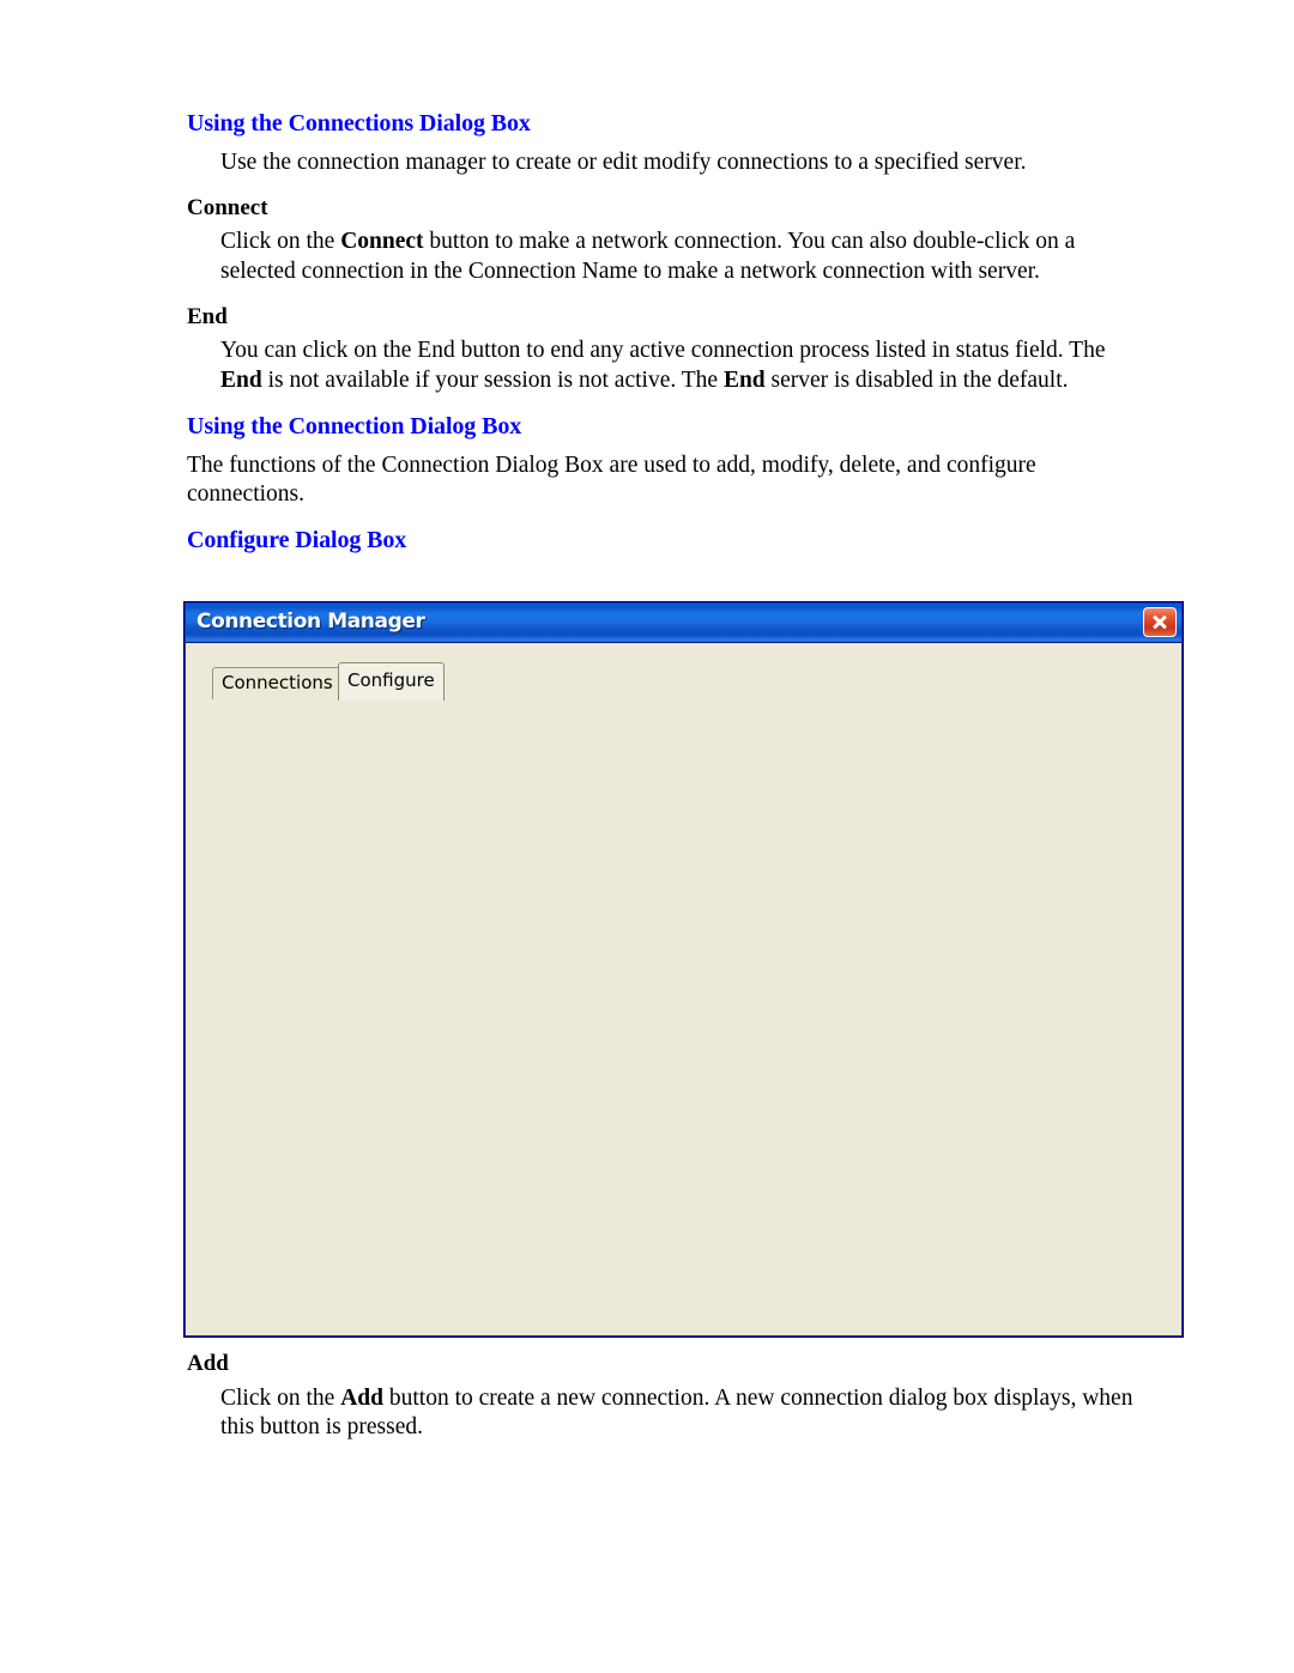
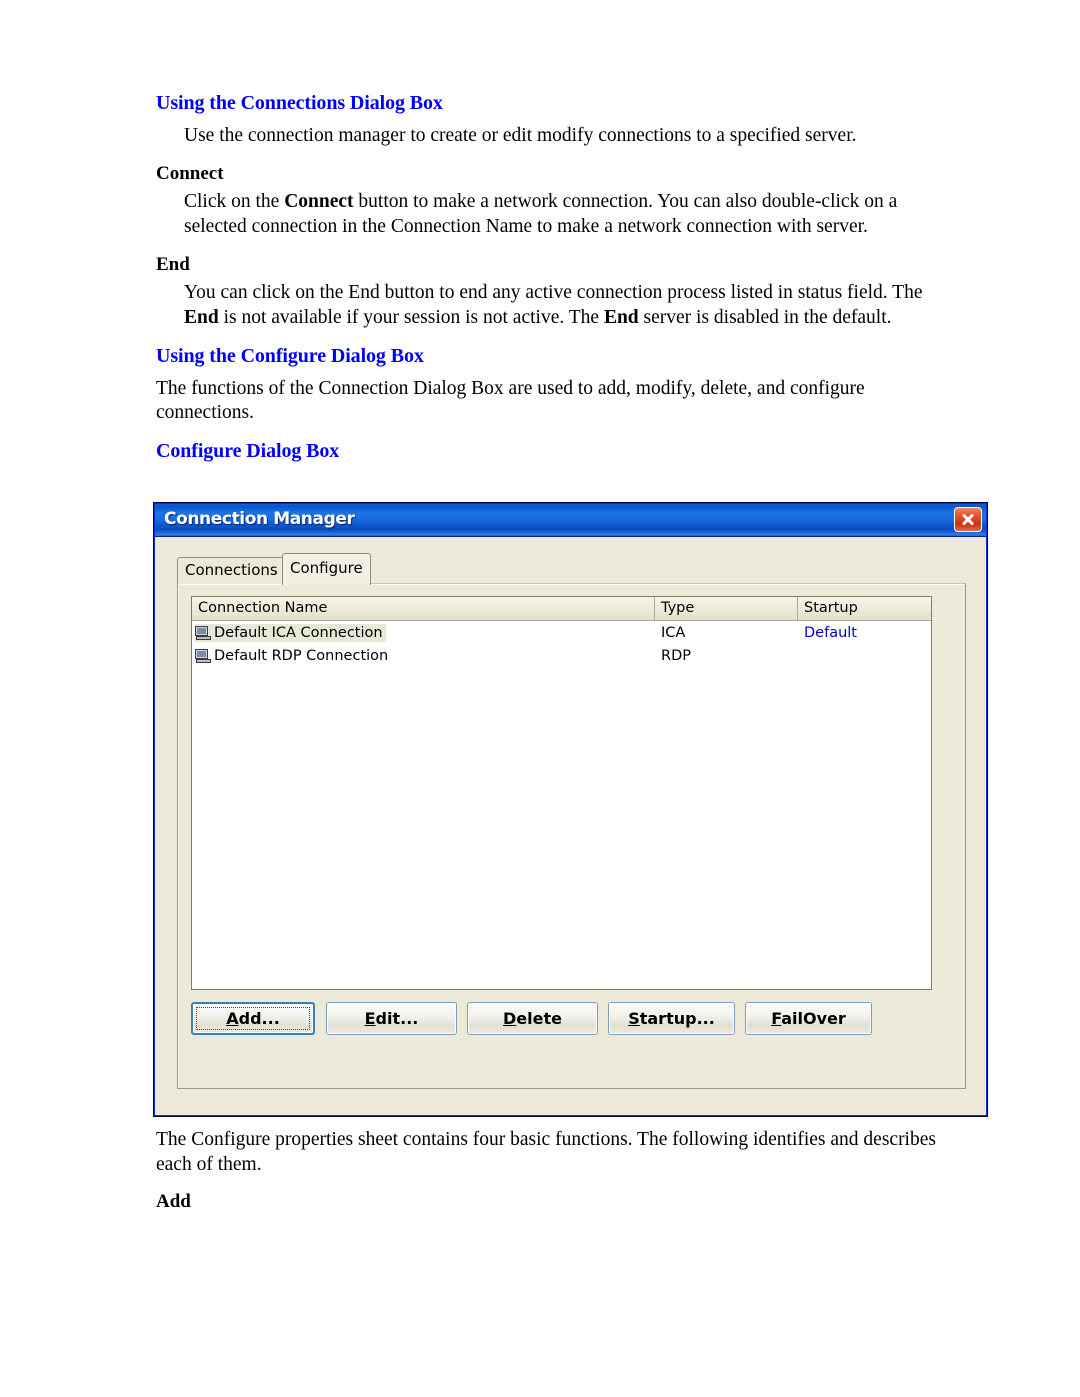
  Using the Connections Dialog Box
  Use the connection manager to create or edit modify connections to a specified server.
  Connect
  Click on the Connect button to make a network connection. You can also double-click on a selected connection in the Connection Name to make a network connection with server.
  End
  You can click on the End button to end any active connection process listed in status field. The End is not available if your session is not active. The End server is disabled in the default.
- Using the Connection Dialog Box
+ Using the Configure Dialog Box
  The functions of the Connection Dialog Box are used to add, modify, delete, and configure connections.
  Configure Dialog Box
  Connection Manager
  Connections
  Configure
+ Connection Name
+ Type
+ Startup
+ Default ICA Connection
+ ICA
+ Default
+ Default RDP Connection
+ RDP
+ Add...
+ Edit...
+ Delete
+ Startup...
+ FailOver
+ The Configure properties sheet contains four basic functions. The following identifies and describes each of them.
  Add
- Click on the Add button to create a new connection. A new connection dialog box displays, when this button is pressed.
